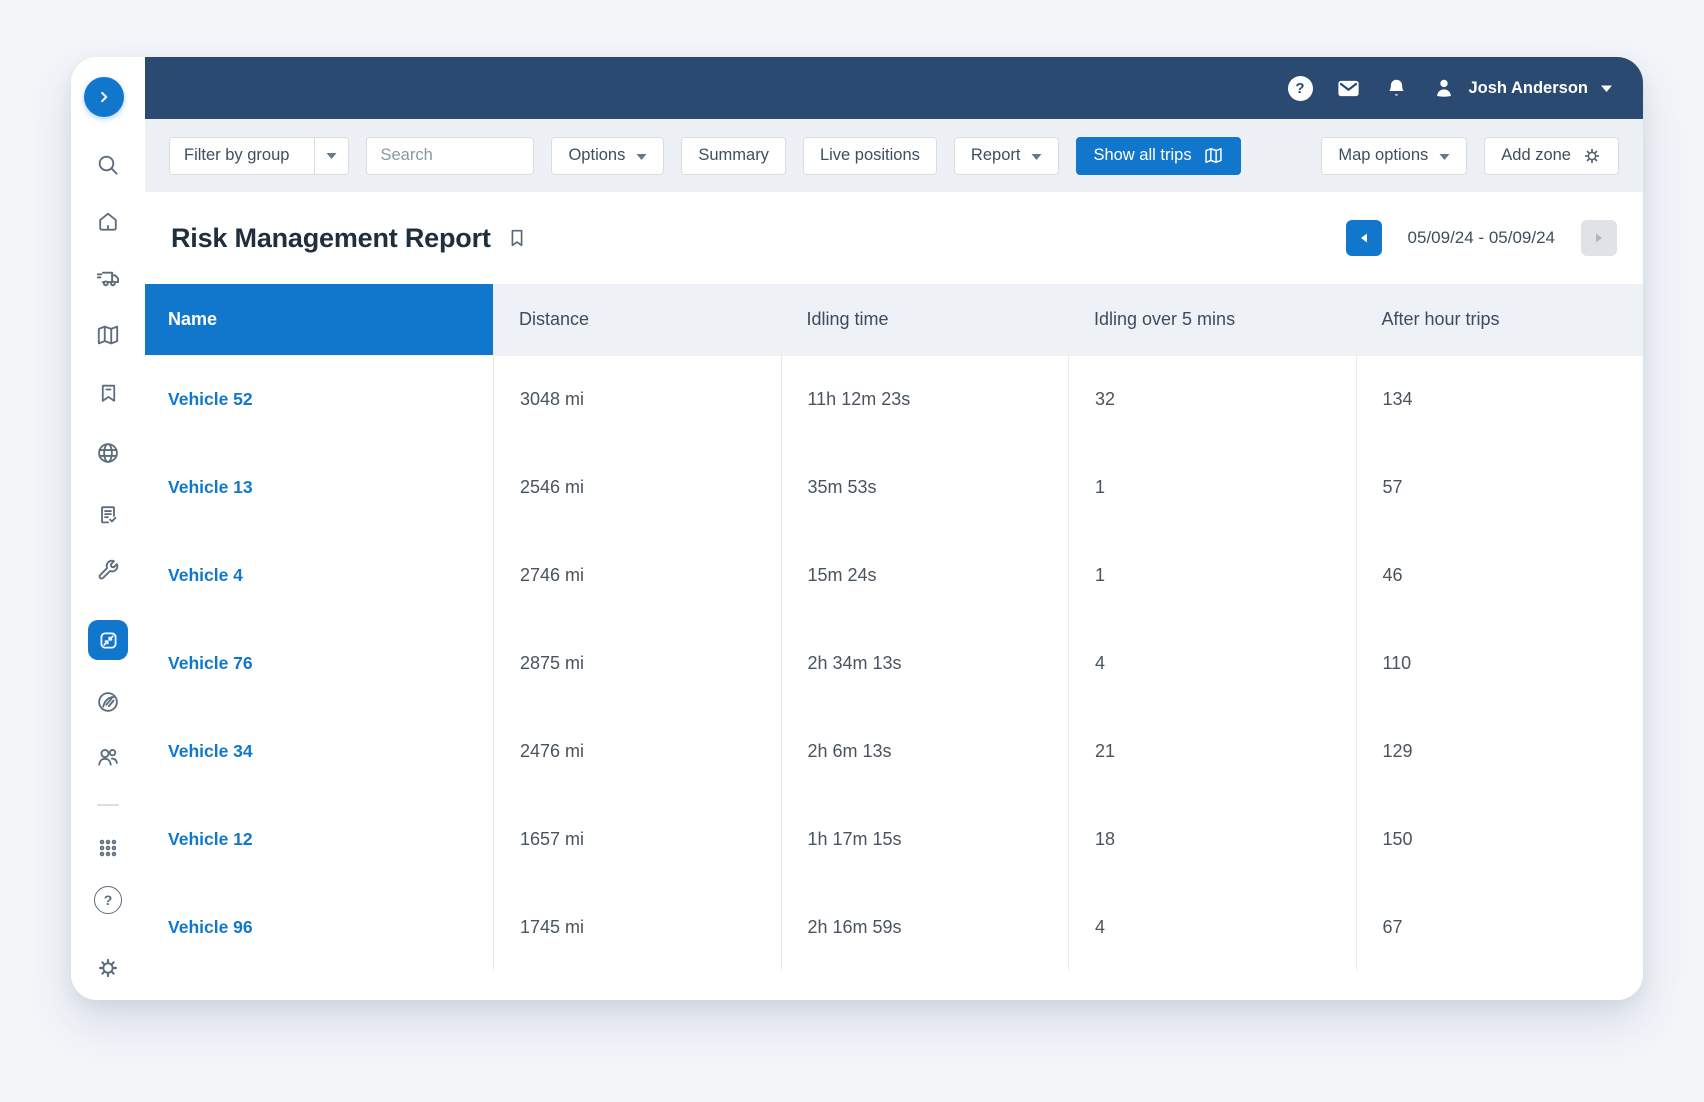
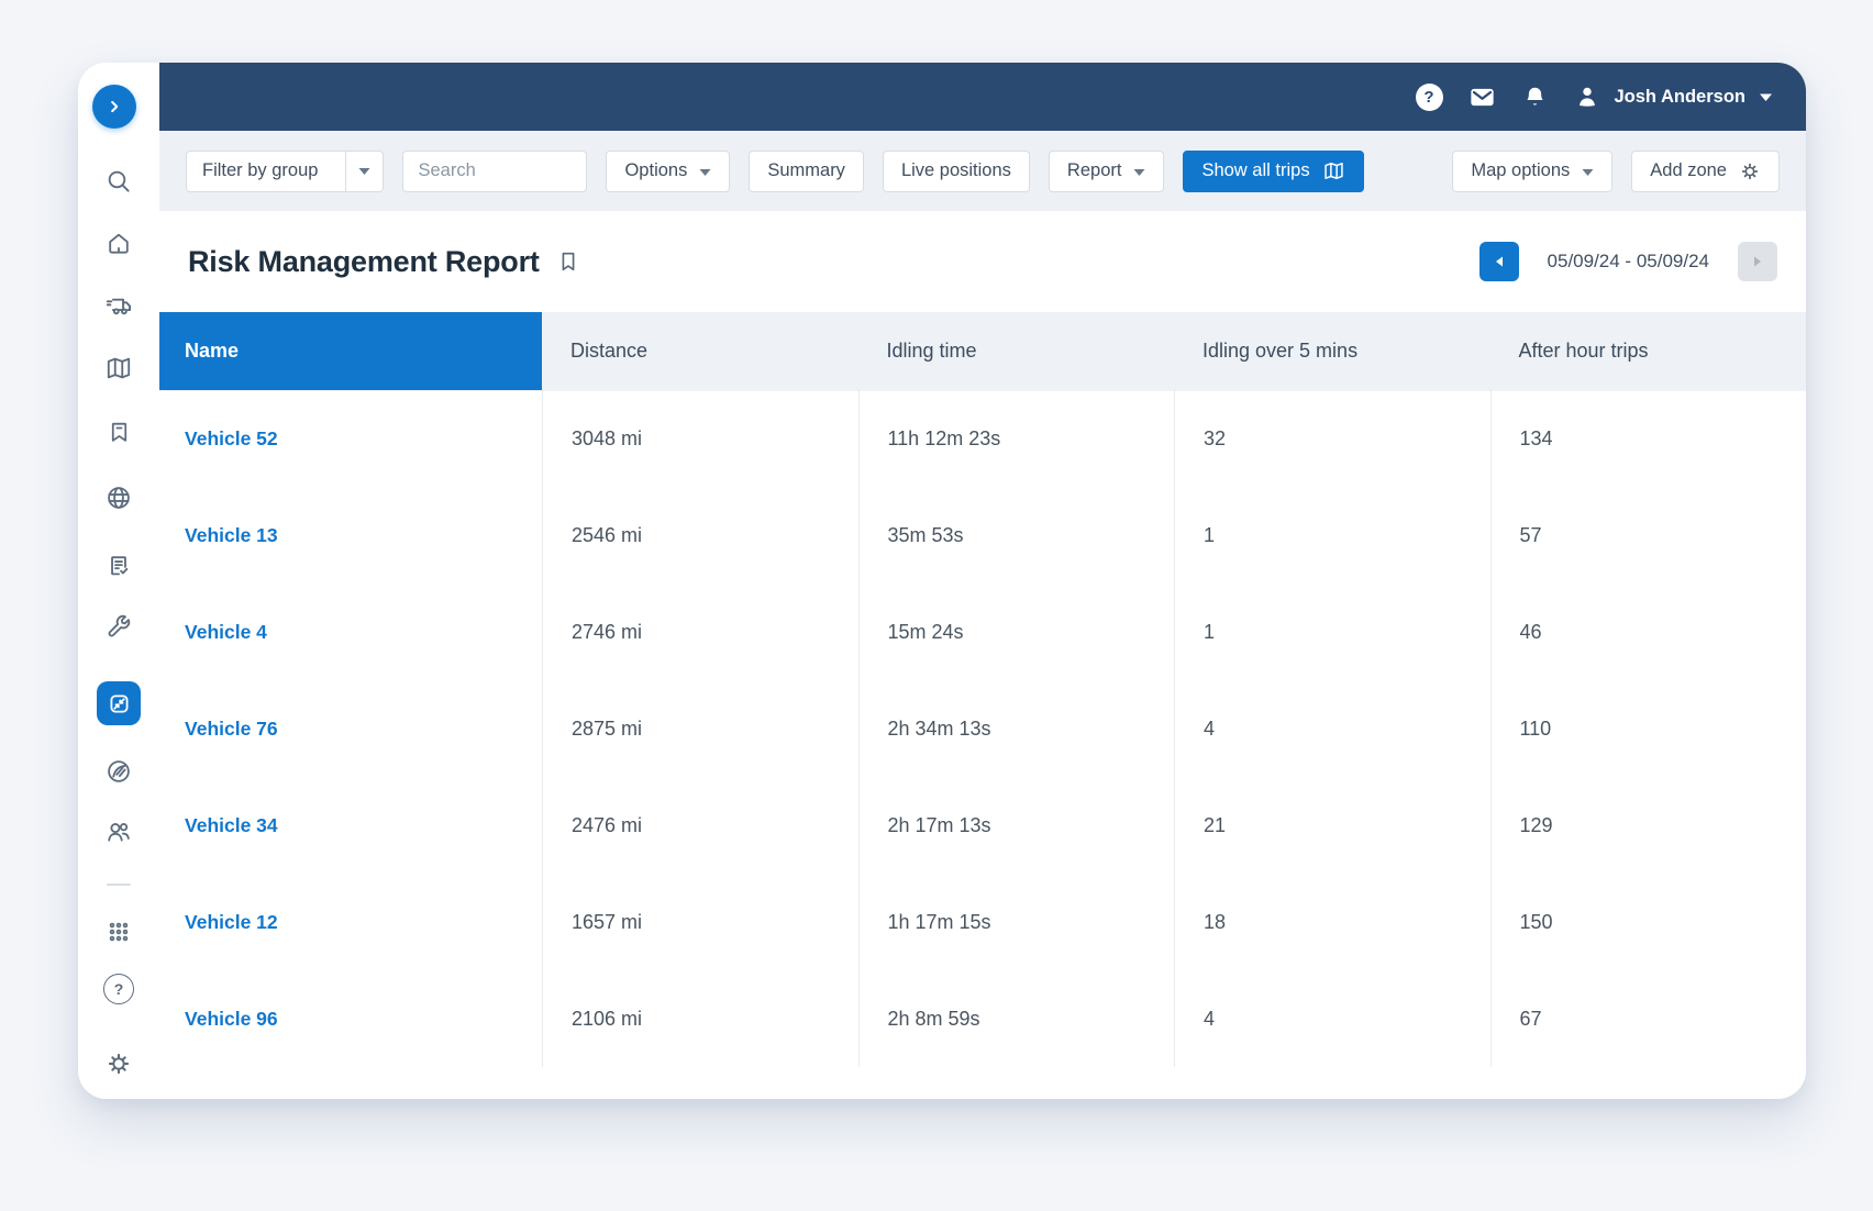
  ?
  ?
  Josh Anderson
  Filter by group
  Search
  Options
  Summary
  Live positions
  Report
  Show all trips
  Map options
  Add zone
  Risk Management Report
  05/09/24 - 05/09/24
  Name
  Distance
  Idling time
  Idling over 5 mins
  After hour trips
  Vehicle 52
  3048 mi
  11h 12m 23s
  32
  134
  Vehicle 13
  2546 mi
  35m 53s
  1
  57
  Vehicle 4
  2746 mi
  15m 24s
  1
  46
  Vehicle 76
  2875 mi
  2h 34m 13s
  4
  110
  Vehicle 34
  2476 mi
- 2h 6m 13s
+ 2h 17m 13s
  21
  129
  Vehicle 12
  1657 mi
  1h 17m 15s
  18
  150
  Vehicle 96
- 1745 mi
+ 2106 mi
- 2h 16m 59s
+ 2h 8m 59s
  4
  67
